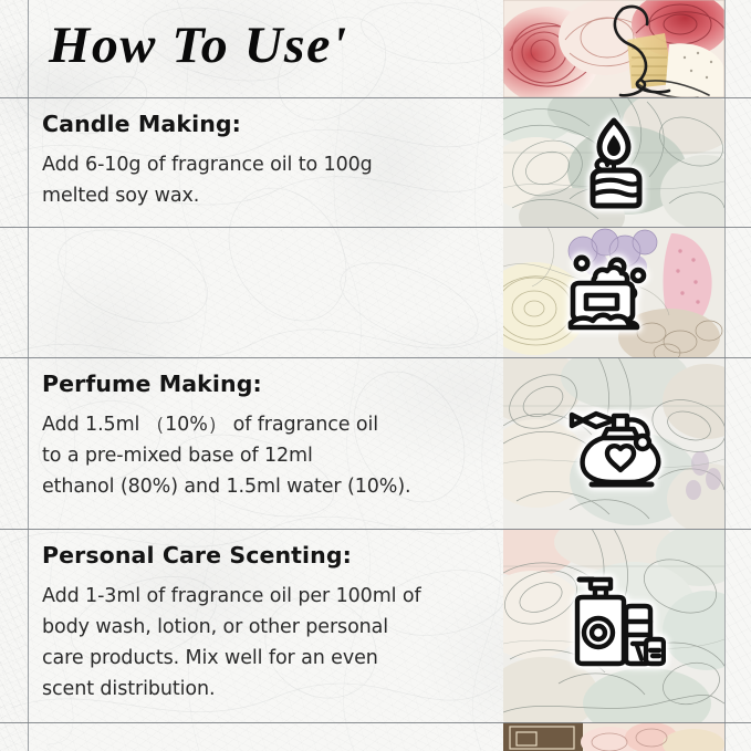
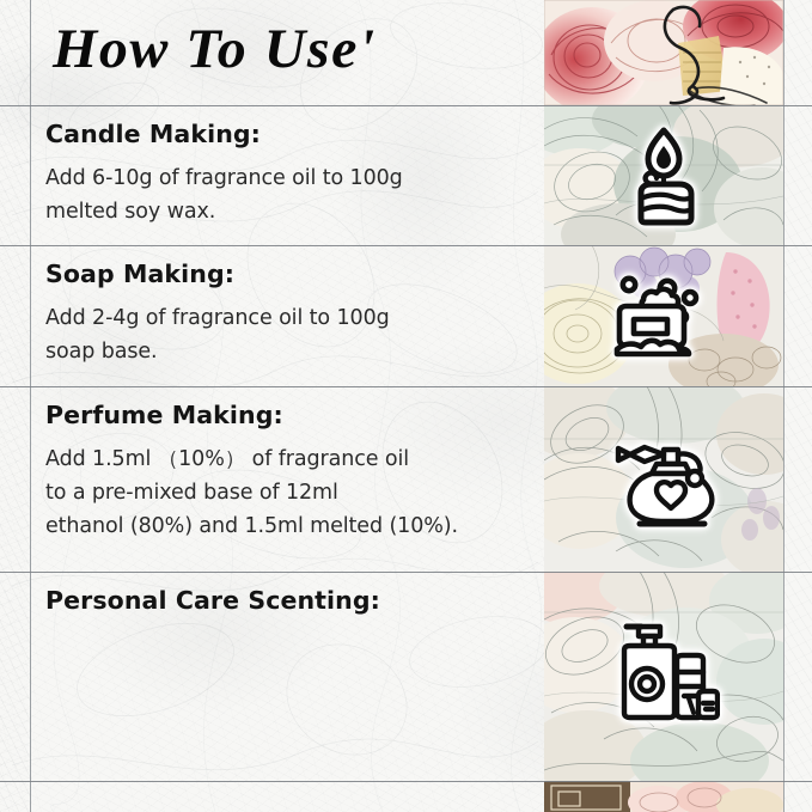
  How To Use'
  Candle Making:
  Add 6-10g of fragrance oil to 100g
  melted soy wax.
+ Soap Making:
+ Add 2-4g of fragrance oil to 100g
+ soap base.
  Perfume Making:
  Add 1.5ml （10%） of fragrance oil
  to a pre-mixed base of 12ml
- ethanol (80%) and 1.5ml water (10%).
+ ethanol (80%) and 1.5ml melted (10%).
  Personal Care Scenting:
- Add 1-3ml of fragrance oil per 100ml of
- body wash, lotion, or other personal
- care products. Mix well for an even
- scent distribution.
